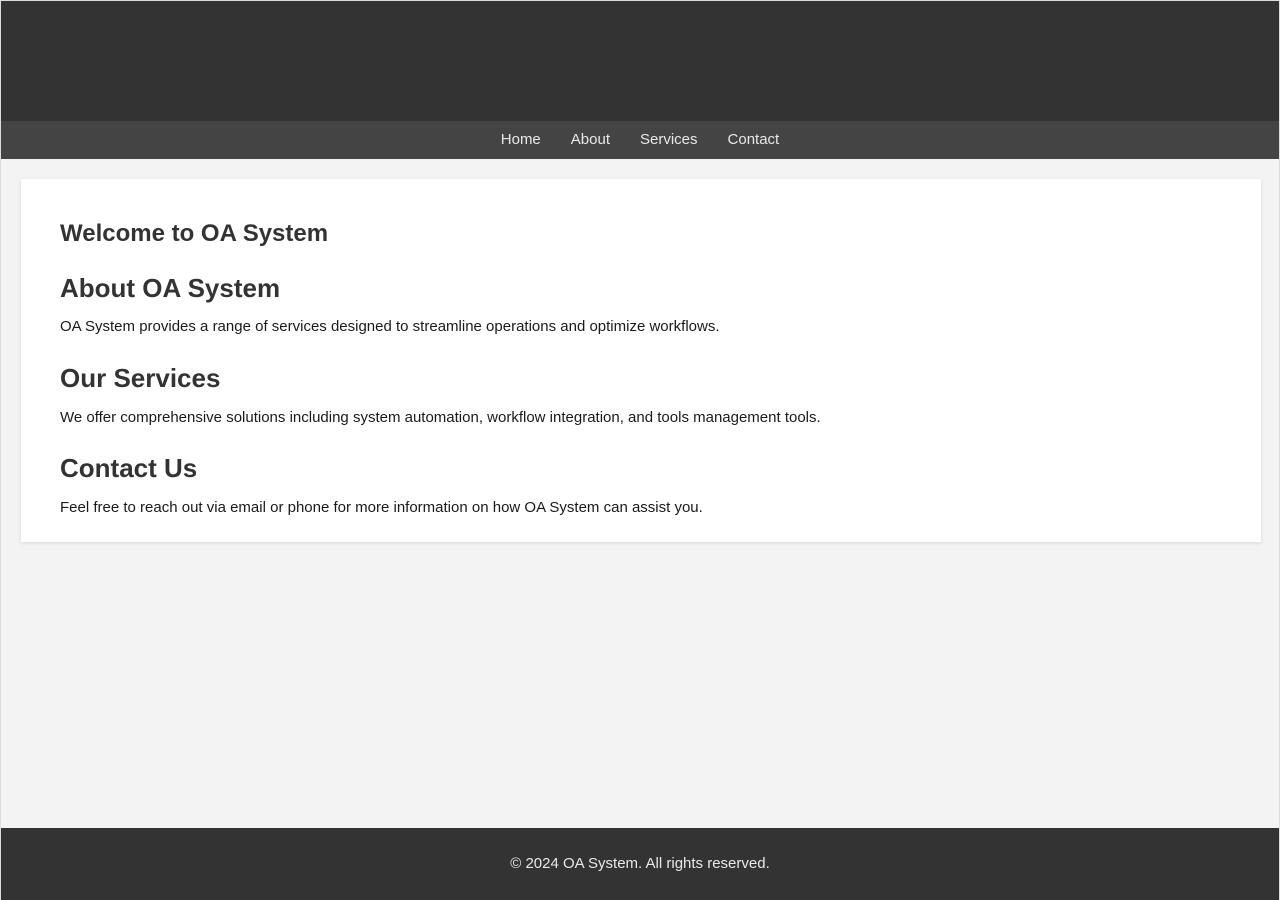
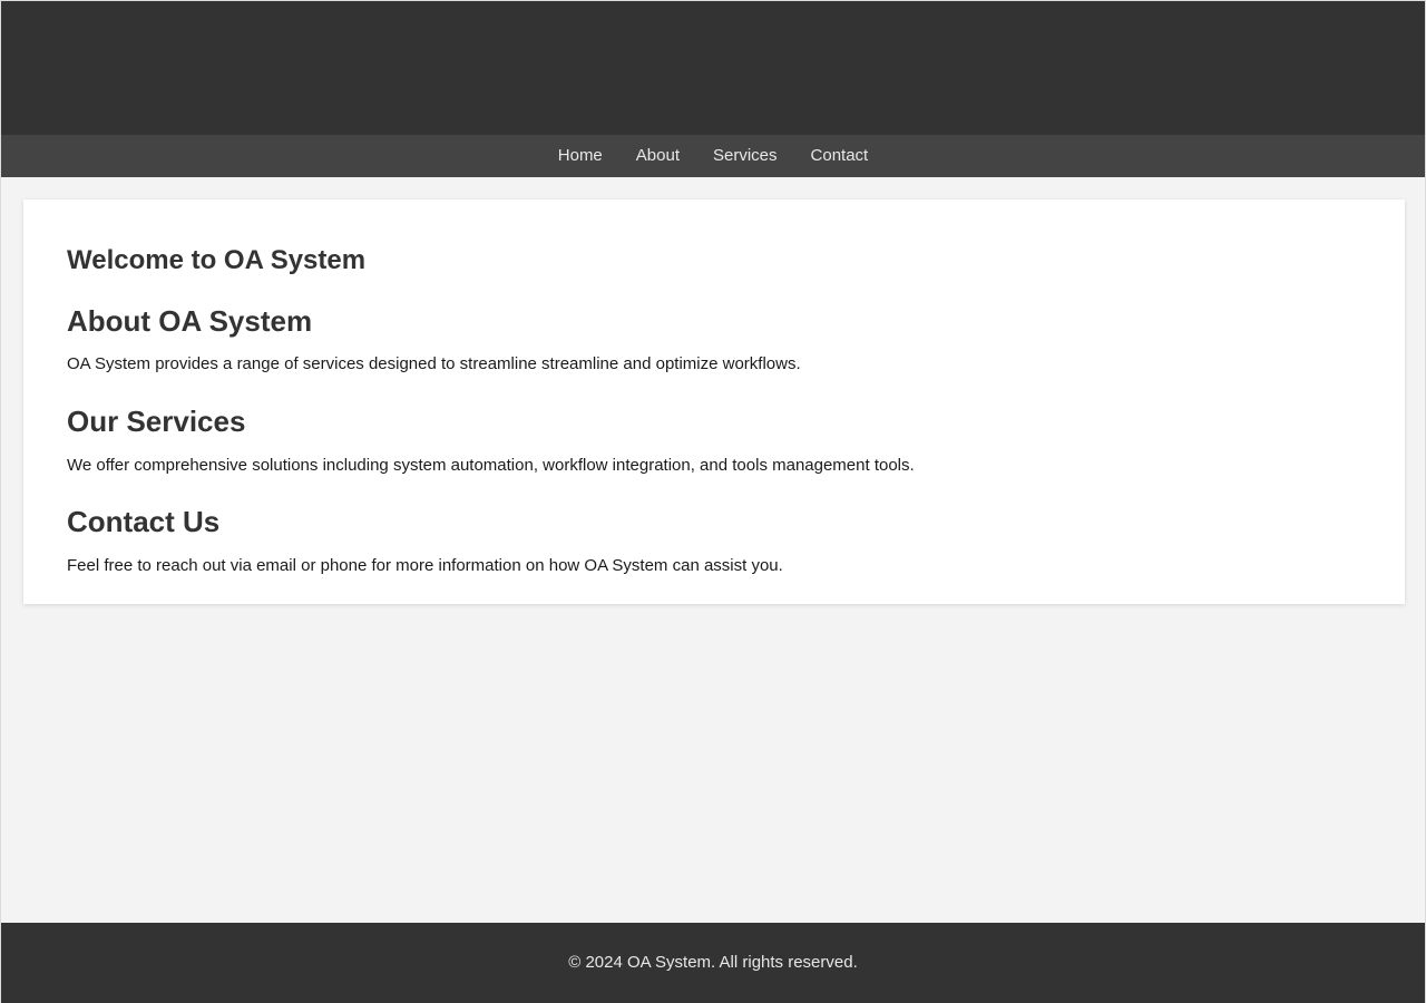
  Home
  About
  Services
  Contact
  Welcome to OA System
  About OA System
- OA System provides a range of services designed to streamline operations and optimize workflows.
+ OA System provides a range of services designed to streamline streamline and optimize workflows.
  Our Services
  We offer comprehensive solutions including system automation, workflow integration, and tools management tools.
  Contact Us
  Feel free to reach out via email or phone for more information on how OA System can assist you.
  © 2024 OA System. All rights reserved.
